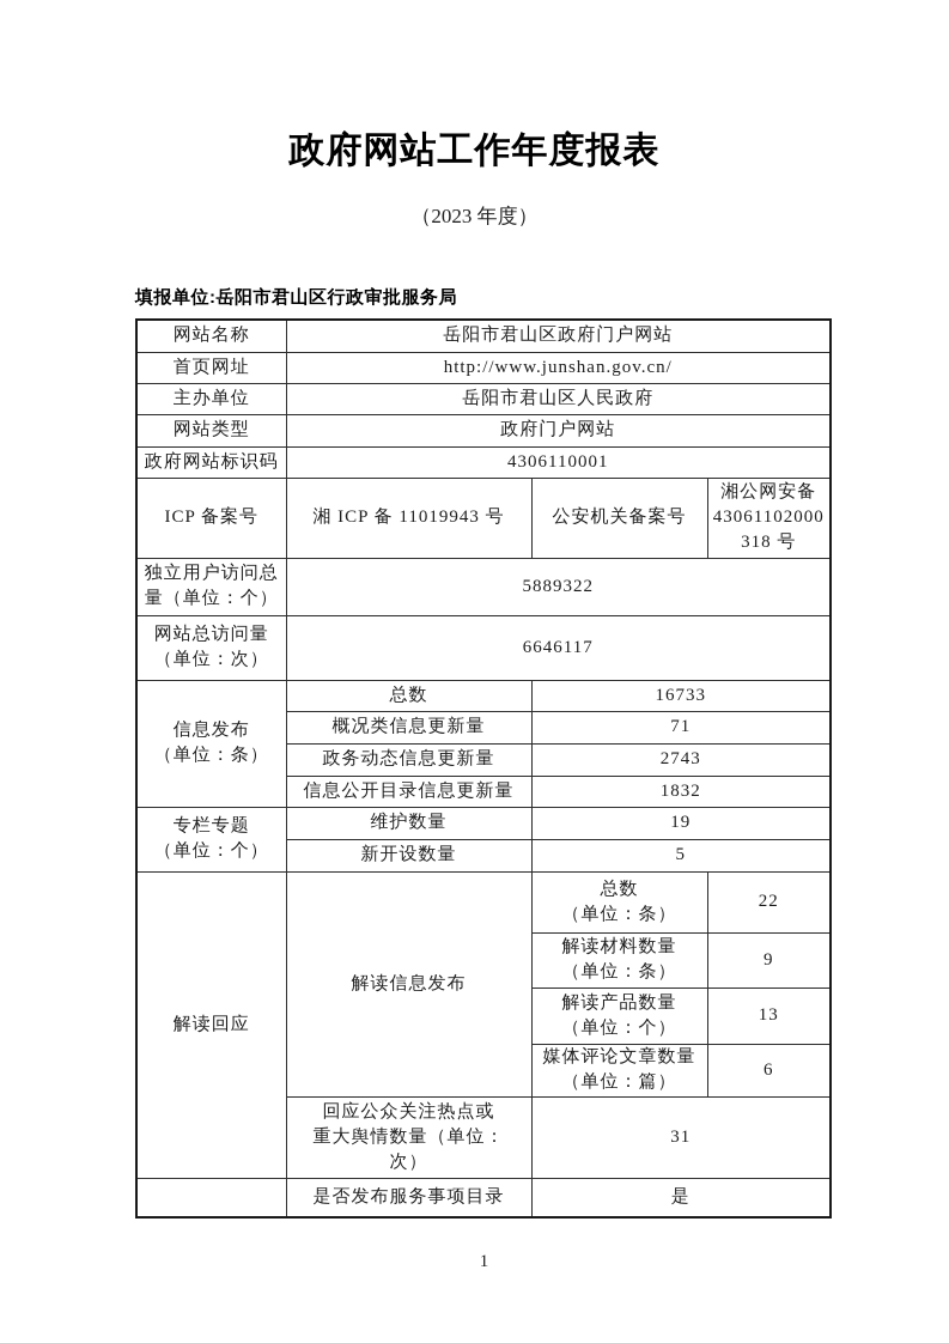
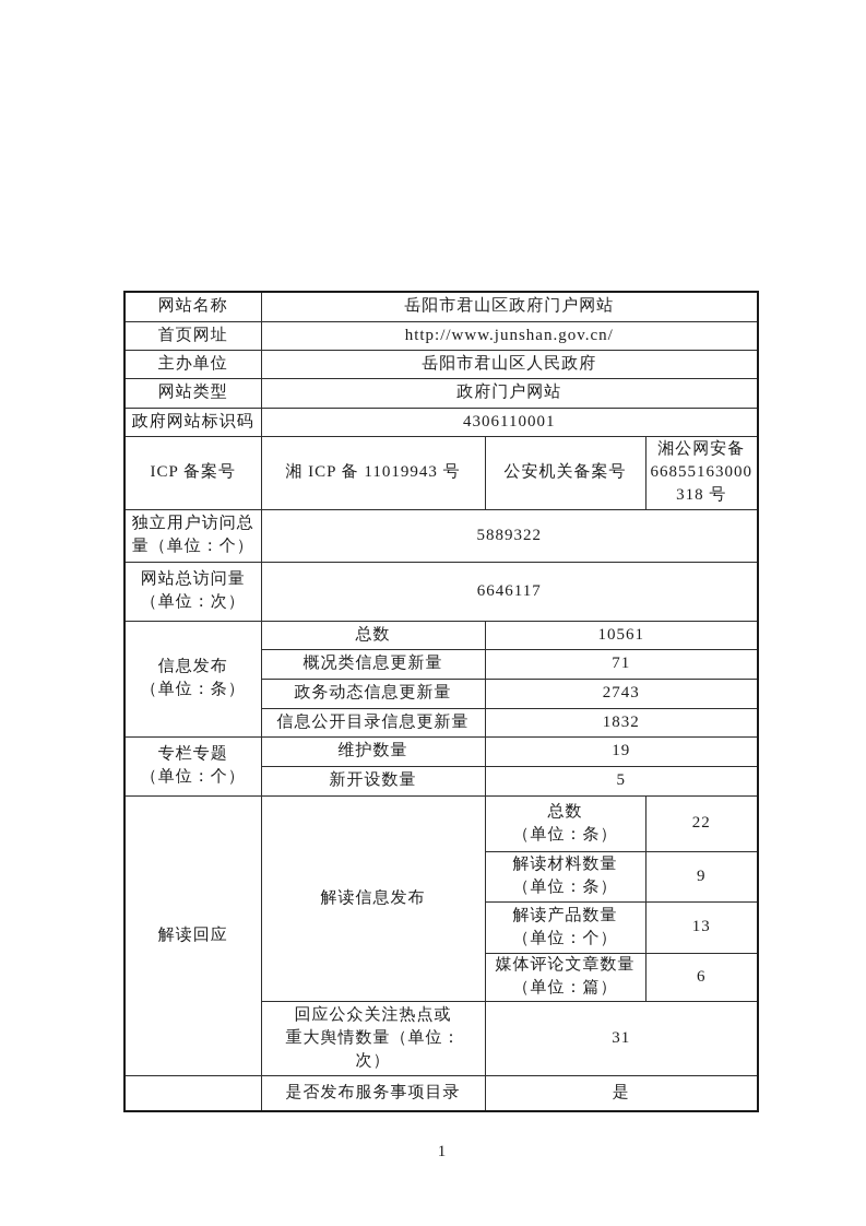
- 政府网站工作年度报表
- （2023 年度）
- 填报单位:岳阳市君山区行政审批服务局
  网站名称	岳阳市君山区政府门户网站
  首页网址	http://www.junshan.gov.cn/
  主办单位	岳阳市君山区人民政府
  网站类型	政府门户网站
  政府网站标识码	4306110001
- ICP 备案号	湘 ICP 备 11019943 号	公安机关备案号	湘公网安备 43061102000 318 号
+ ICP 备案号	湘 ICP 备 11019943 号	公安机关备案号	湘公网安备 66855163000 318 号
  独立用户访问总 量（单位：个）	5889322
  网站总访问量 （单位：次）	6646117
- 信息发布 （单位：条）	总数	16733
+ 信息发布 （单位：条）	总数	10561
  概况类信息更新量	71
  政务动态信息更新量	2743
  信息公开目录信息更新量	1832
  专栏专题 （单位：个）	维护数量	19
  新开设数量	5
  解读回应	解读信息发布	总数 （单位：条）	22
  解读材料数量 （单位：条）	9
  解读产品数量 （单位：个）	13
  媒体评论文章数量 （单位：篇）	6
  回应公众关注热点或 重大舆情数量（单位： 次）	31
  	是否发布服务事项目录	是
  1
